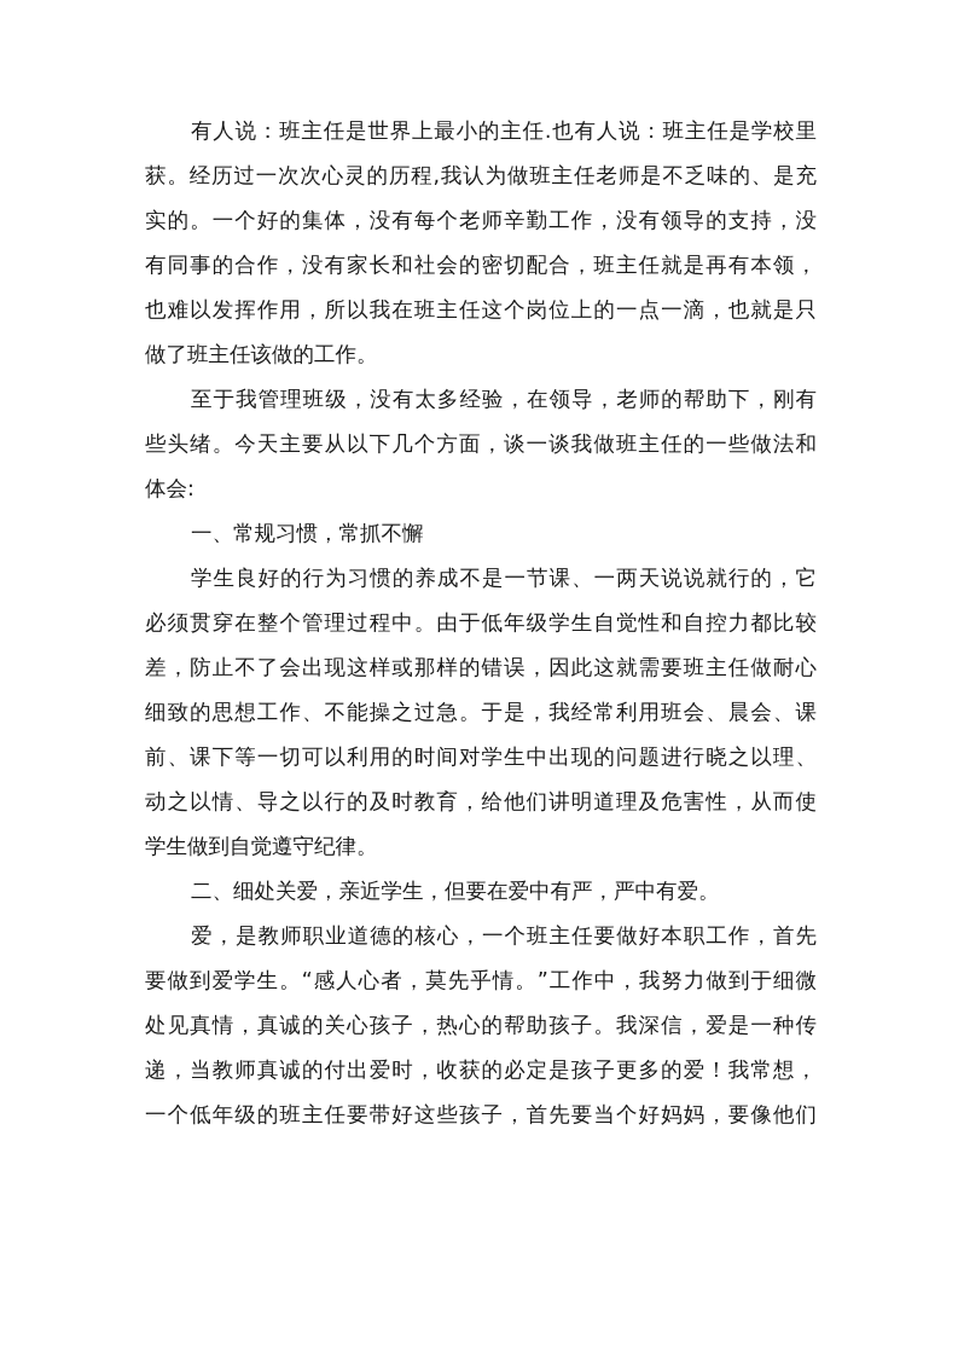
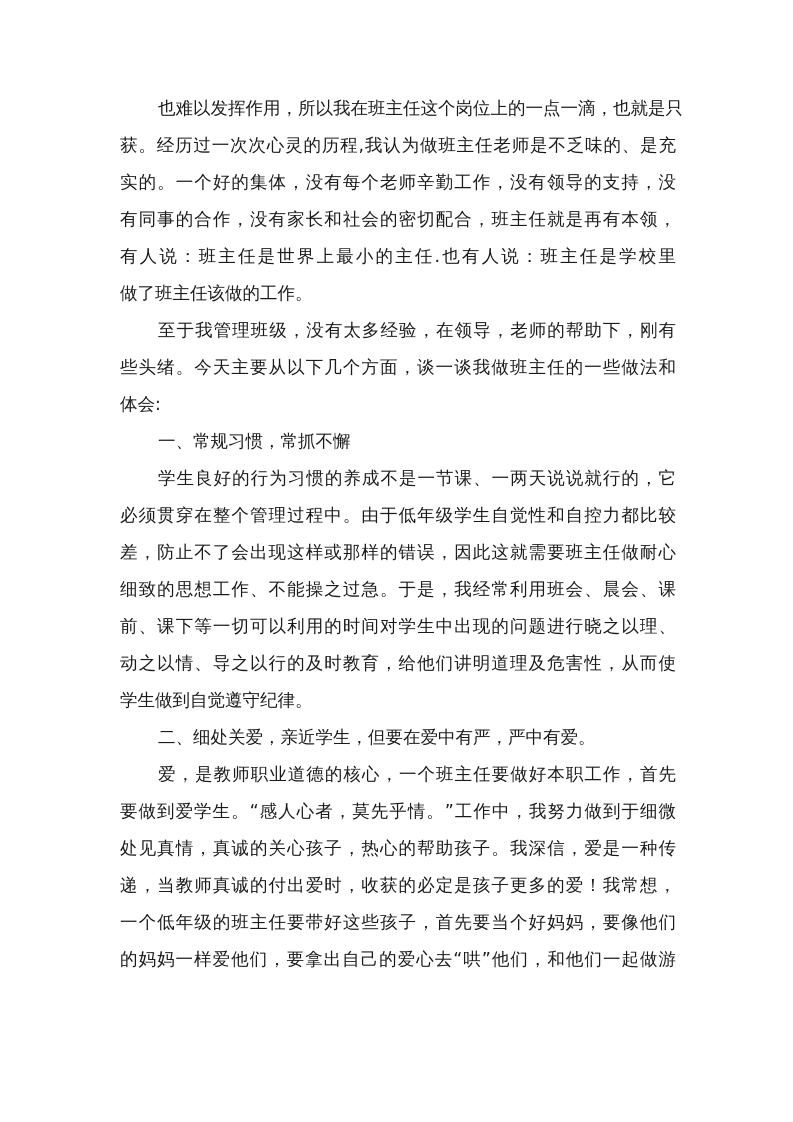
- 有人说：班主任是世界上最小的主任.也有人说：班主任是学校里
+ 也难以发挥作用，所以我在班主任这个岗位上的一点一滴，也就是只
  获。经历过一次次心灵的历程,我认为做班主任老师是不乏味的、是充
  实的。一个好的集体，没有每个老师辛勤工作，没有领导的支持，没
  有同事的合作，没有家长和社会的密切配合，班主任就是再有本领，
- 也难以发挥作用，所以我在班主任这个岗位上的一点一滴，也就是只
+ 有人说：班主任是世界上最小的主任.也有人说：班主任是学校里
  做了班主任该做的工作。
  至于我管理班级，没有太多经验，在领导，老师的帮助下，刚有
  些头绪。今天主要从以下几个方面，谈一谈我做班主任的一些做法和
  体会:
  一、常规习惯，常抓不懈
  学生良好的行为习惯的养成不是一节课、一两天说说就行的，它
  必须贯穿在整个管理过程中。由于低年级学生自觉性和自控力都比较
  差，防止不了会出现这样或那样的错误，因此这就需要班主任做耐心
  细致的思想工作、不能操之过急。于是，我经常利用班会、晨会、课
  前、课下等一切可以利用的时间对学生中出现的问题进行晓之以理、
  动之以情、导之以行的及时教育，给他们讲明道理及危害性，从而使
  学生做到自觉遵守纪律。
  二、细处关爱，亲近学生，但要在爱中有严，严中有爱。
  爱，是教师职业道德的核心，一个班主任要做好本职工作，首先
  要做到爱学生。“感人心者，莫先乎情。”工作中，我努力做到于细微
  处见真情，真诚的关心孩子，热心的帮助孩子。我深信，爱是一种传
  递，当教师真诚的付出爱时，收获的必定是孩子更多的爱！我常想，
  一个低年级的班主任要带好这些孩子，首先要当个好妈妈，要像他们
+ 的妈妈一样爱他们，要拿出自己的爱心去“哄”他们，和他们一起做游
